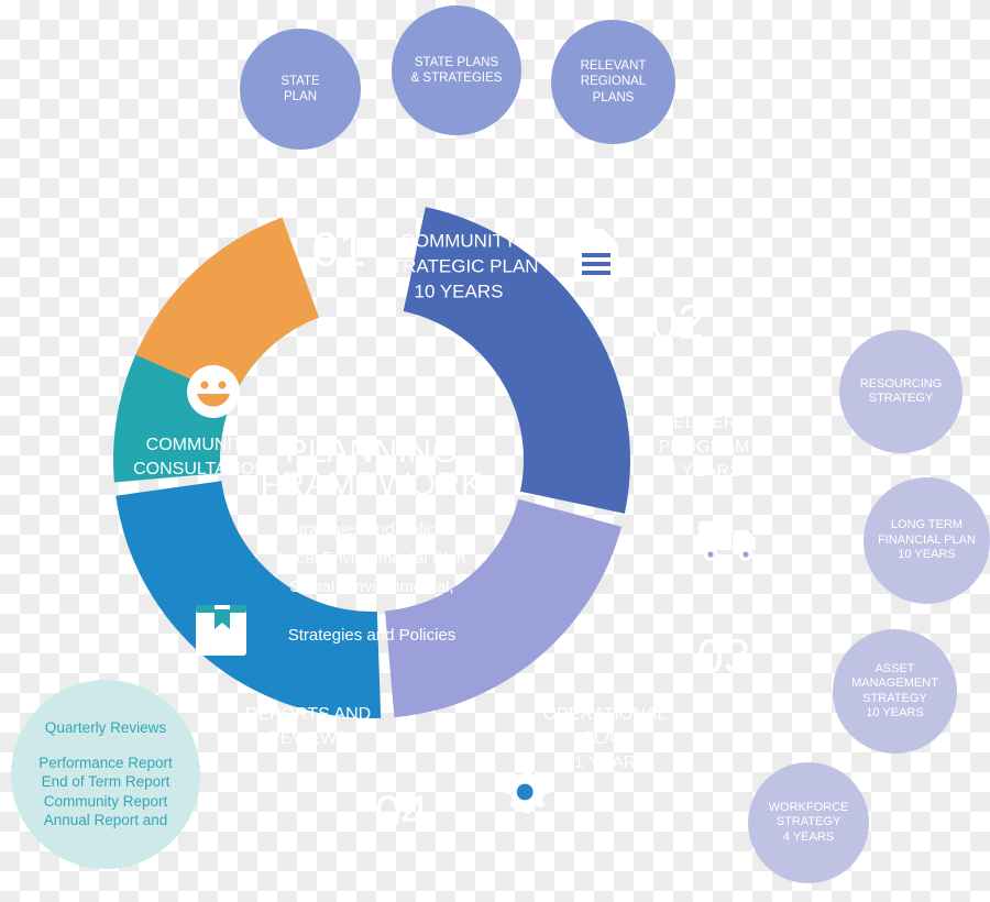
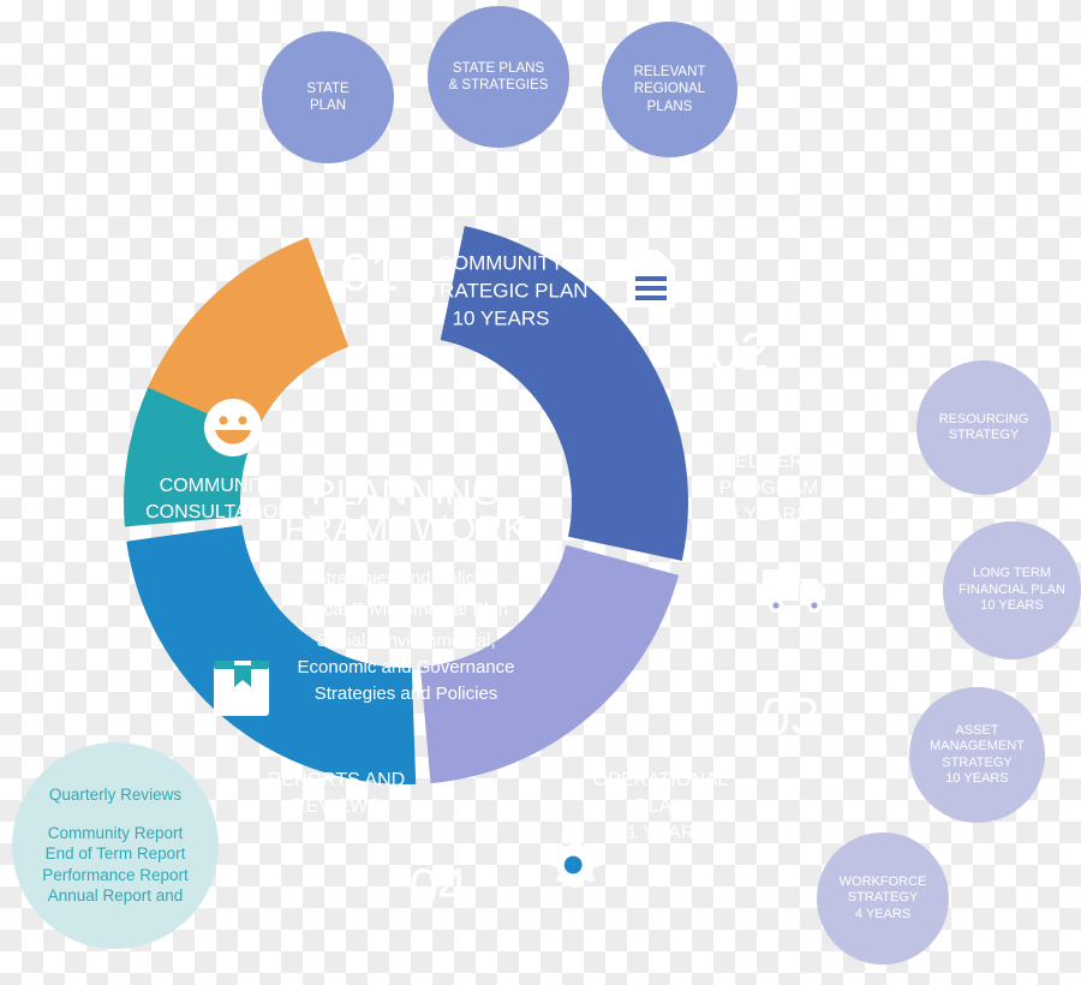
  STATE
  PLAN
  STATE PLANS
  & STRATEGIES
  RELEVANT
  REGIONAL
  PLANS
  RESOURCING
  STRATEGY
  LONG TERM
  FINANCIAL PLAN
  10 YEARS
  ASSET
  MANAGEMENT
  STRATEGY
  10 YEARS
  WORKFORCE
  STRATEGY
  4 YEARS
  Quarterly Reviews
- Performance Report
+ Community Report
  End of Term Report
- Community Report
+ Performance Report
  Annual Report and
  COMMUNITY
  STRATEGIC PLAN
  10 YEARS
  REPORTS AND
  COMMUNITY
  CONSULTATION
  Social, Environmental,
+ Economic and Governance
  Strategies and Policies
